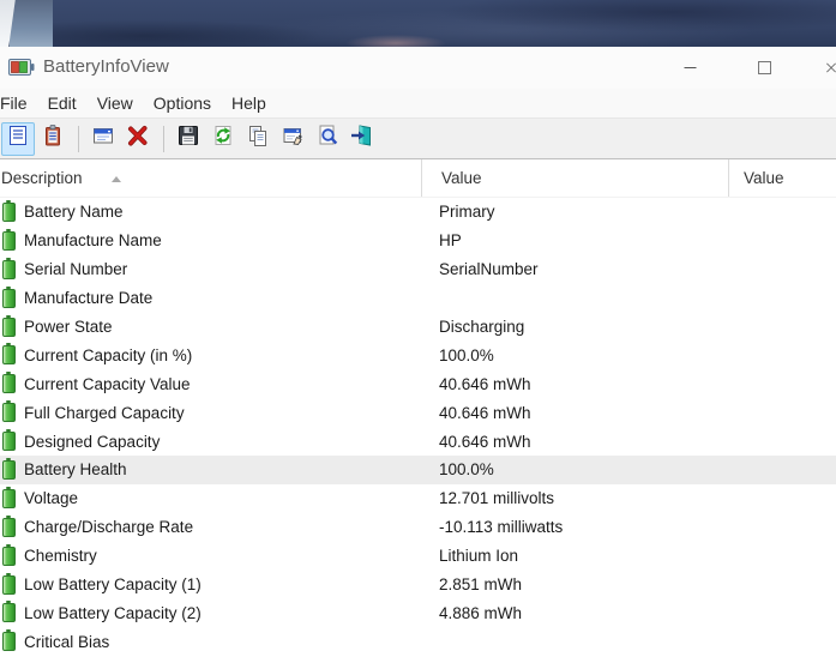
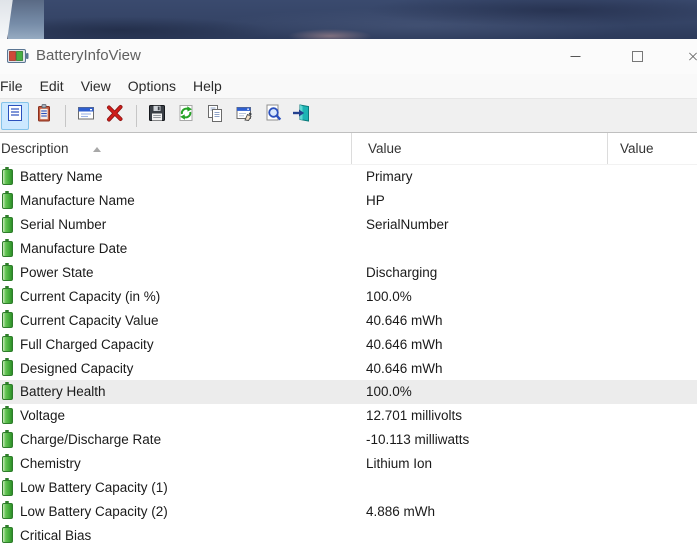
  BatteryInfoView
  File
  Edit
  View
  Options
  Help
  Description
  Value
  Value
  Battery Name
  Primary
  Manufacture Name
  HP
  Serial Number
  SerialNumber
  Manufacture Date
  Power State
  Discharging
  Current Capacity (in %)
  100.0%
  Current Capacity Value
  40.646 mWh
  Full Charged Capacity
  40.646 mWh
  Designed Capacity
  40.646 mWh
  Battery Health
  100.0%
  Voltage
  12.701 millivolts
  Charge/Discharge Rate
  -10.113 milliwatts
  Chemistry
  Lithium Ion
  Low Battery Capacity (1)
- 2.851 mWh
  Low Battery Capacity (2)
  4.886 mWh
  Critical Bias
